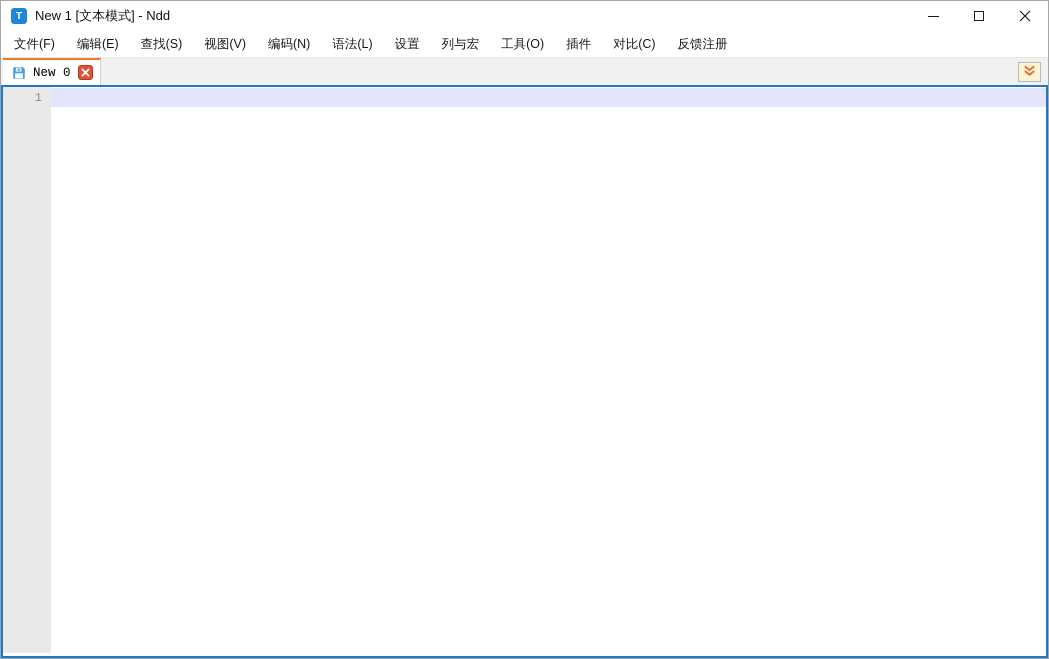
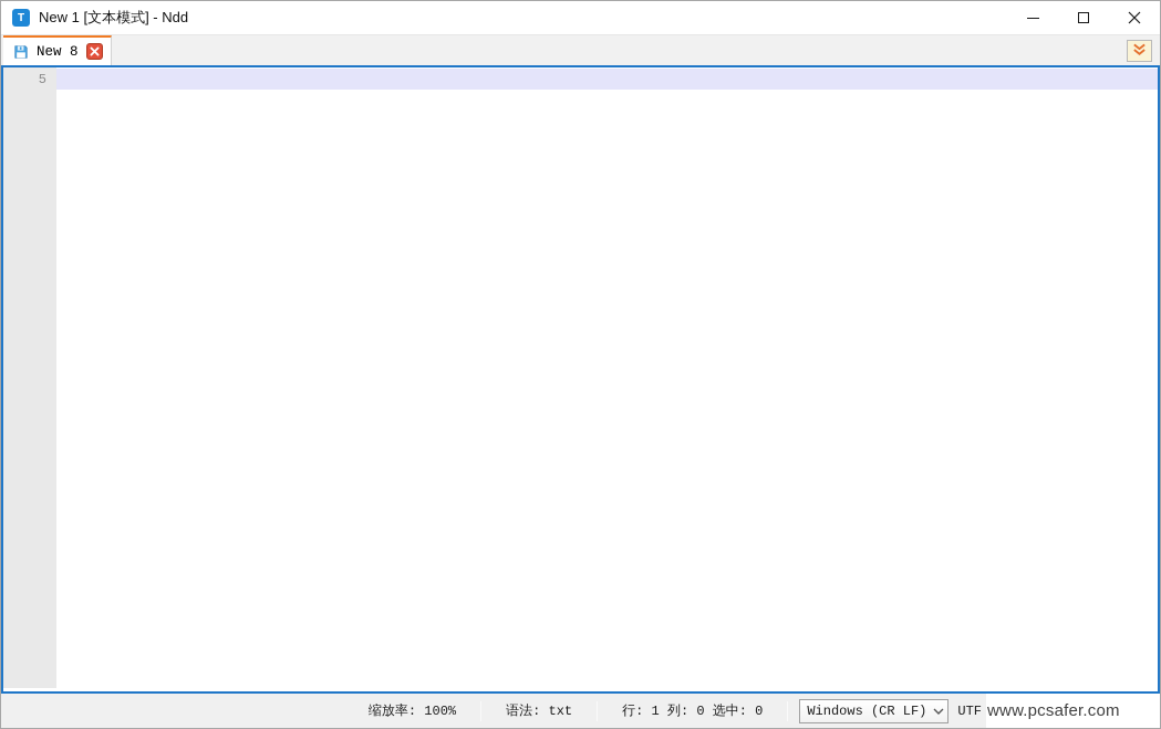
  T
  New 1 [文本模式] - Ndd
- 文件(F)
- 编辑(E)
- 查找(S)
- 视图(V)
- 编码(N)
- 语法(L)
- 设置
- 列与宏
- 工具(O)
- 插件
- 对比(C)
- 反馈注册
- New 0
+ New 8
- 1
+ 5
+ 缩放率: 100%
+ 语法: txt
+ 行: 1 列: 0 选中: 0
+ Windows (CR LF)
+ UTF
+ www.pcsafer.com
